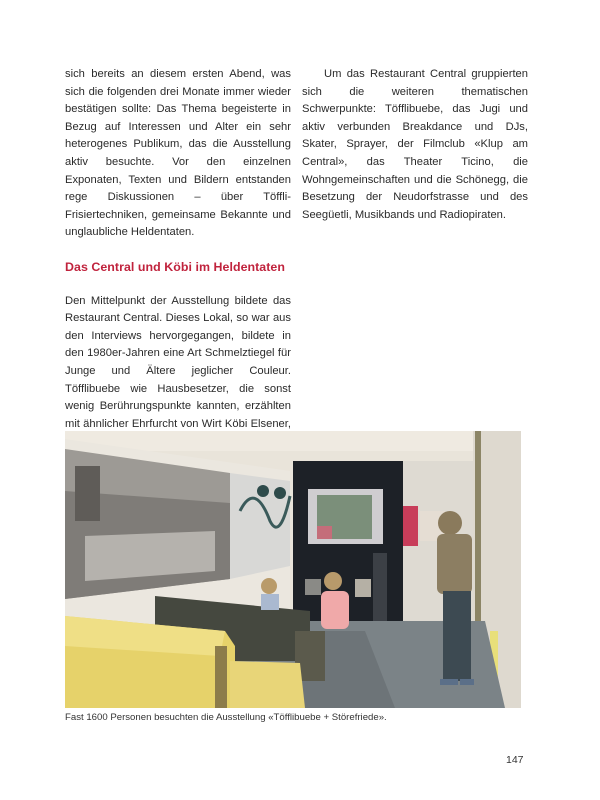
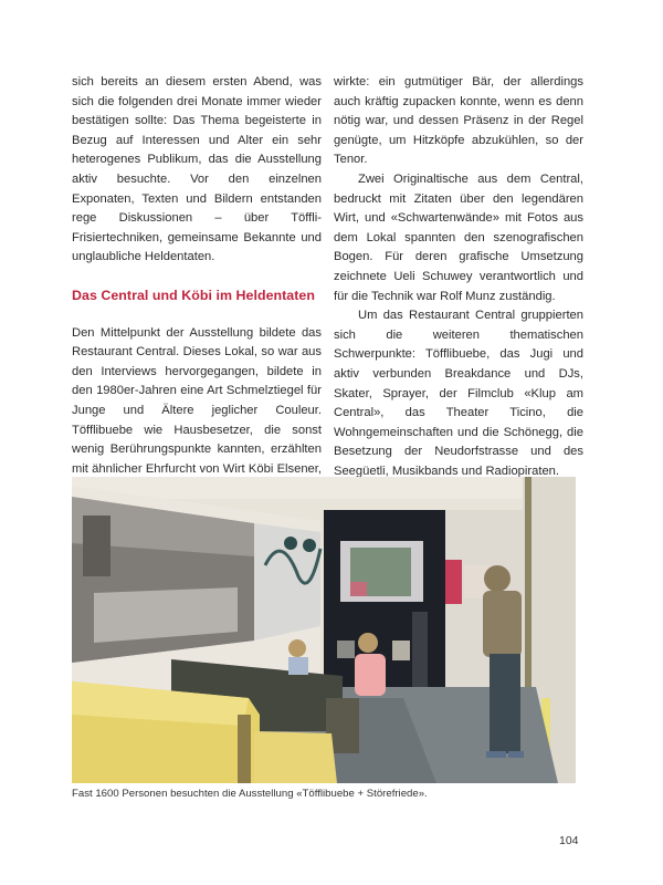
  sich bereits an diesem ersten Abend, was sich die folgenden drei Monate immer wieder bestätigen sollte: Das Thema begeisterte in Bezug auf Interessen und Alter ein sehr heterogenes Publikum, das die Ausstellung aktiv besuchte. Vor den einzelnen Exponaten, Texten und Bildern entstanden rege Diskussionen – über Töffli-Frisiertechniken, gemeinsame Bekannte und unglaubliche Heldentaten.
  Das Central und Köbi im Heldentaten
  Den Mittelpunkt der Ausstellung bildete das Restaurant Central. Dieses Lokal, so war aus den Interviews hervorgegangen, bildete in den 1980er-Jahren eine Art Schmelztiegel für Junge und Ältere jeglicher Couleur. Töfflibuebe wie Hausbesetzer, die sonst wenig Berührungspunkte kannten, erzählten mit ähnlicher Ehrfurcht von Wirt Köbi Elsener,
+ wirkte: ein gutmütiger Bär, der allerdings auch kräftig zupacken konnte, wenn es denn nötig war, und dessen Präsenz in der Regel genügte, um Hitzköpfe abzukühlen, so der Tenor.
+ Zwei Originaltische aus dem Central, bedruckt mit Zitaten über den legendären Wirt, und «Schwartenwände» mit Fotos aus dem Lokal spannten den szenografischen Bogen. Für deren grafische Umsetzung zeichnete Ueli Schuwey verantwortlich und für die Technik war Rolf Munz zuständig.
  Um das Restaurant Central gruppierten sich die weiteren thematischen Schwerpunkte: Töfflibuebe, das Jugi und aktiv verbunden Breakdance und DJs, Skater, Sprayer, der Filmclub «Klup am Central», das Theater Ticino, die Wohngemeinschaften und die Schönegg, die Besetzung der Neudorfstrasse und des Seegüetli, Musikbands und Radiopiraten.
  Fast 1600 Personen besuchten die Ausstellung «Töfflibuebe + Störefriede».
- 147
+ 104
